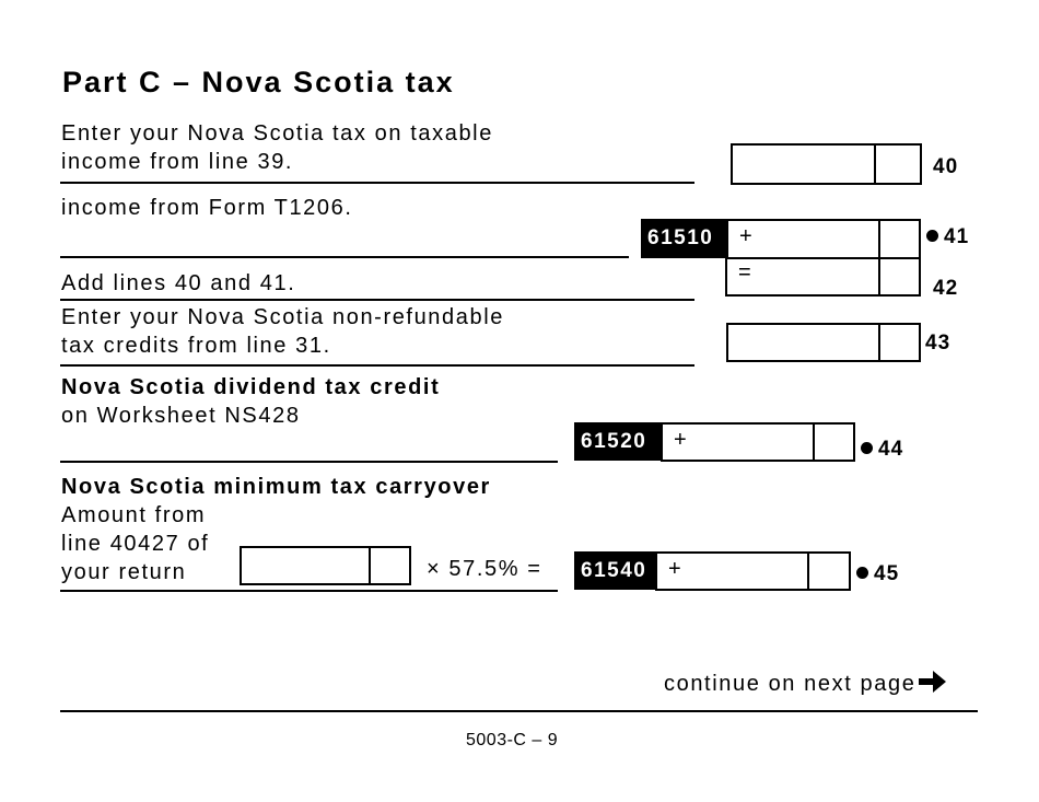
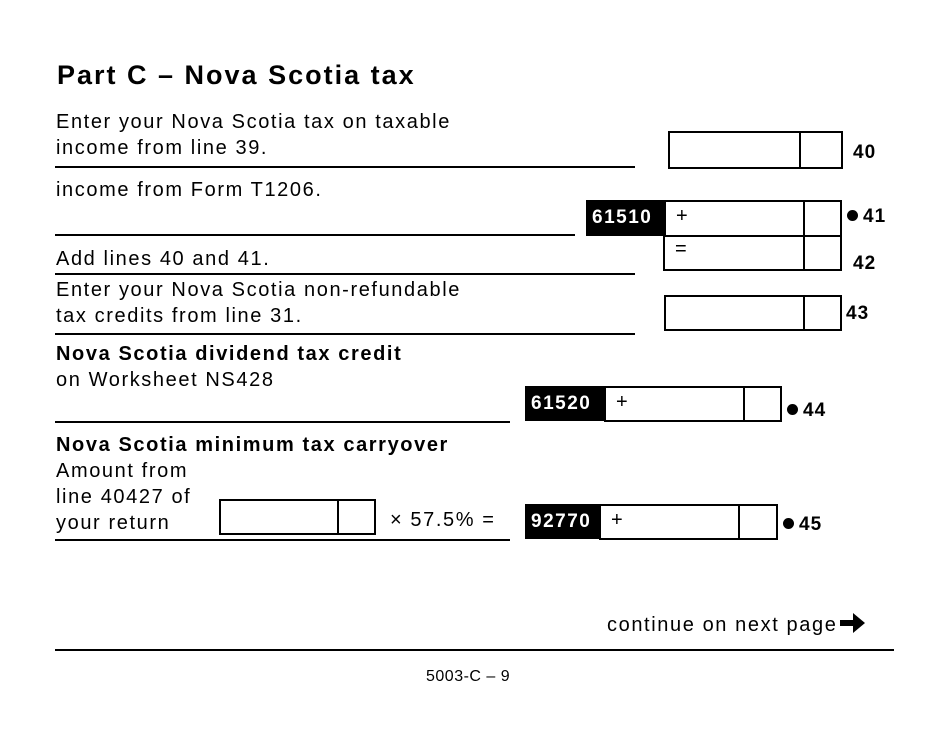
  Part C – Nova Scotia tax
  Enter your Nova Scotia tax on taxable
  income from line 39.
  40
  income from Form T1206.
  61510
  +
  41
  Add lines 40 and 41.
  =
  42
  Enter your Nova Scotia non-refundable
  tax credits from line 31.
  43
  Nova Scotia dividend tax credit
  on Worksheet NS428
  61520
  +
  44
  Nova Scotia minimum tax carryover
  Amount from
  line 40427 of
  your return
  × 57.5% =
- 61540
+ 92770
  +
  45
  continue on next page
  5003-C – 9
